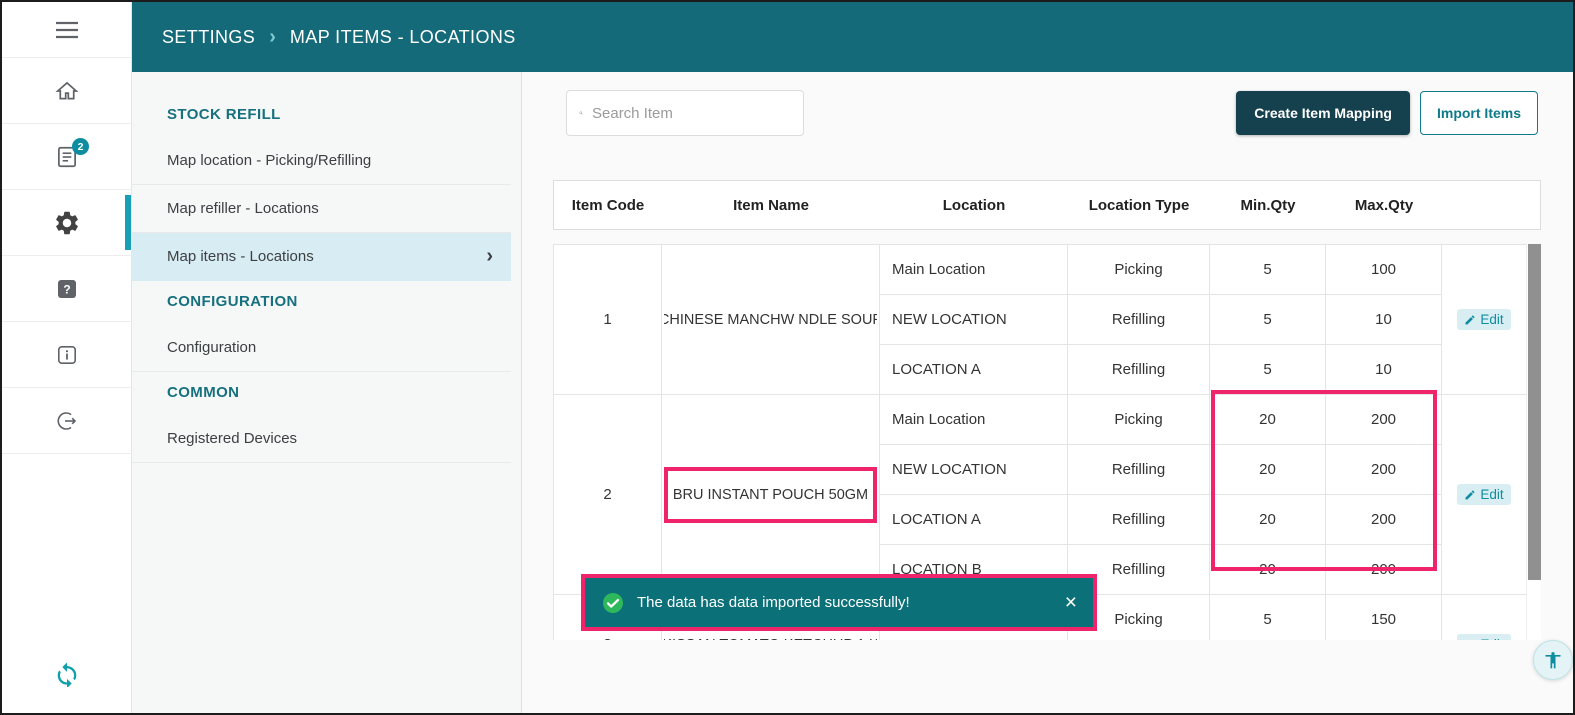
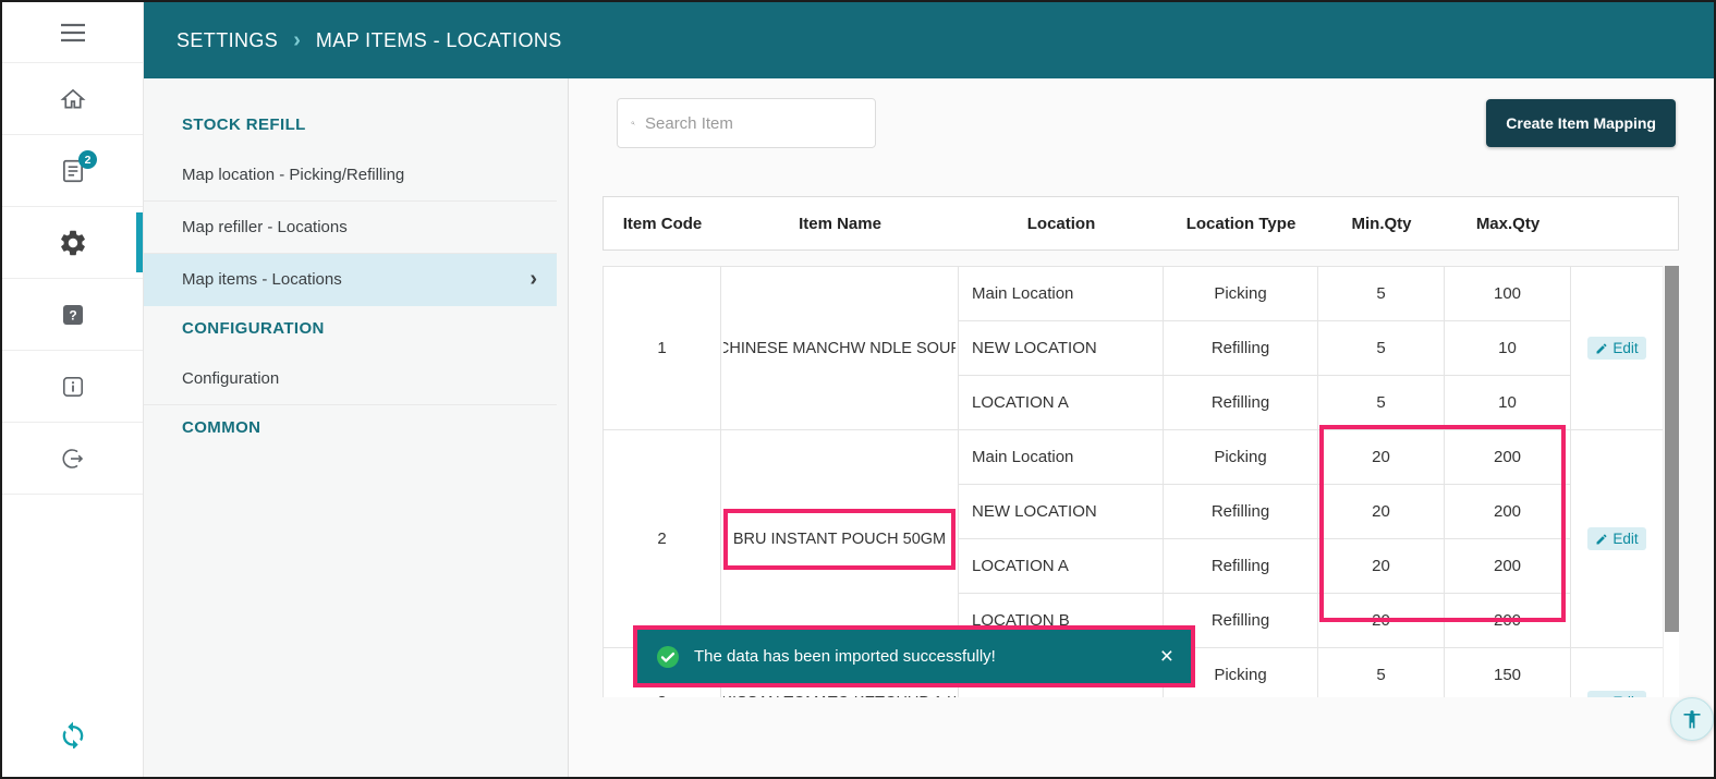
  2
  ?
  SETTINGS
  ›
  MAP ITEMS - LOCATIONS
  STOCK REFILL
  Map location - Picking/Refilling
  Map refiller - Locations
  Map items - Locations
  ›
  CONFIGURATION
  Configuration
  COMMON
- Registered Devices
  Search Item
  Create Item Mapping
- Import Items
  Item Code
  Item Name
  Location
  Location Type
  Min.Qty
  Max.Qty
  1	CHINESE MANCHW NDLE SOU	Main Location	Picking	5	100	Edit
  NEW LOCATION	Refilling	5	10
  LOCATION A	Refilling	5	10
  2	BRU INSTANT POUCH 50GM	Main Location	Picking	20	200	Edit
  NEW LOCATION	Refilling	20	200
  LOCATION A	Refilling	20	200
  LOCATION B	Refilling	20	200
- The data has data imported successfully!
+ The data has been imported successfully!
  ×
